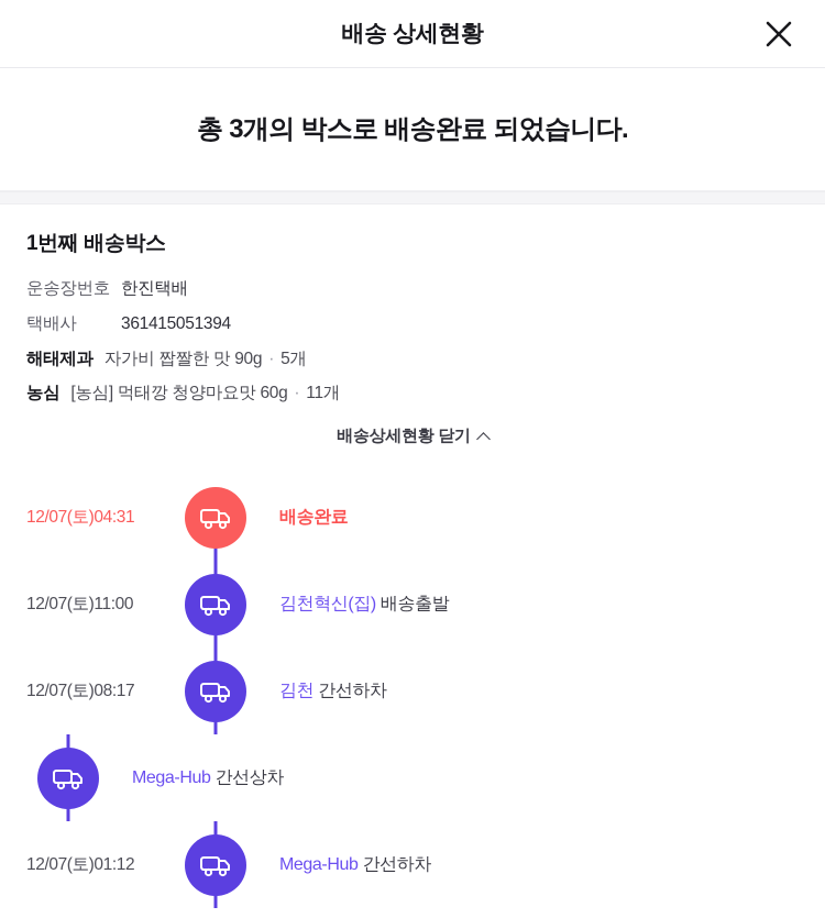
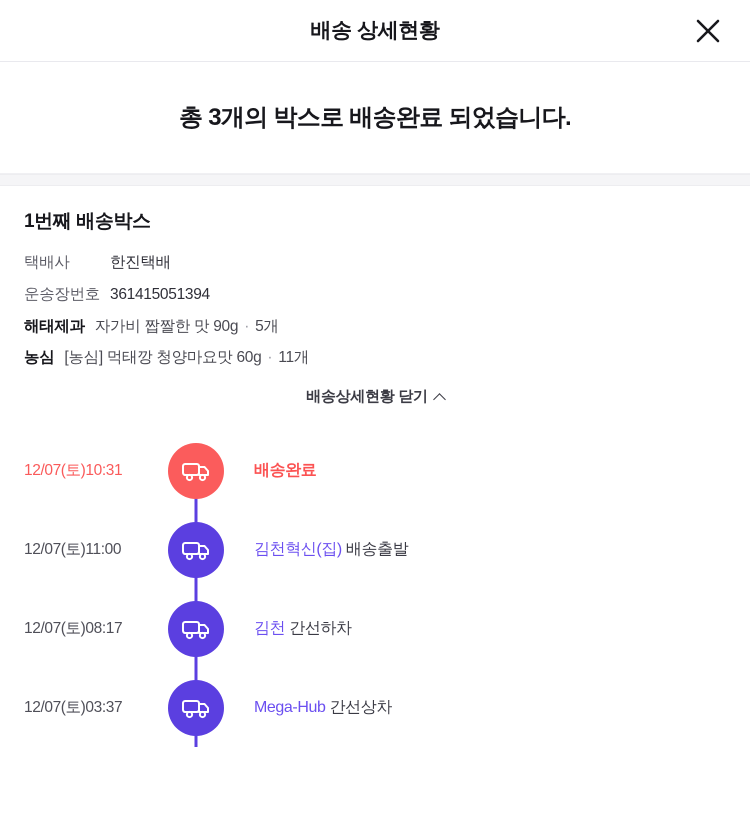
  배송 상세현황
  총 3개의 박스로 배송완료 되었습니다.
  1번째 배송박스
- 운송장번호
+ 택배사
  한진택배
- 택배사
+ 운송장번호
  361415051394
  해태제과
  자가비 짭짤한 맛 90g
  ·
  5개
  농심
  [농심] 먹태깡 청양마요맛 60g
  ·
  11개
  배송상세현황 닫기
- 12/07(토)04:31
+ 12/07(토)10:31
  배송완료
  12/07(토)11:00
  김천혁신(집) 배송출발
  12/07(토)08:17
  김천 간선하차
+ 12/07(토)03:37
  Mega-Hub 간선상차
- 12/07(토)01:12
- Mega-Hub 간선하차
